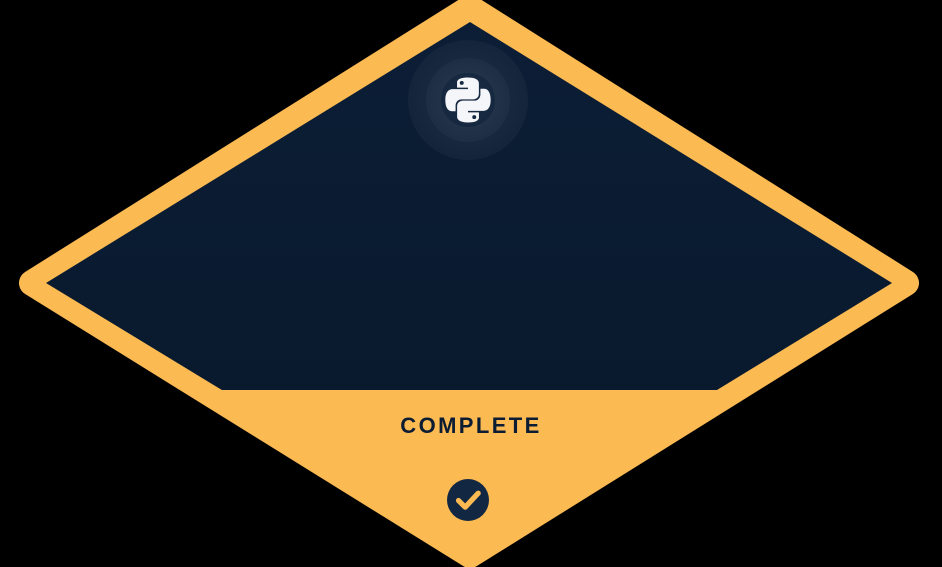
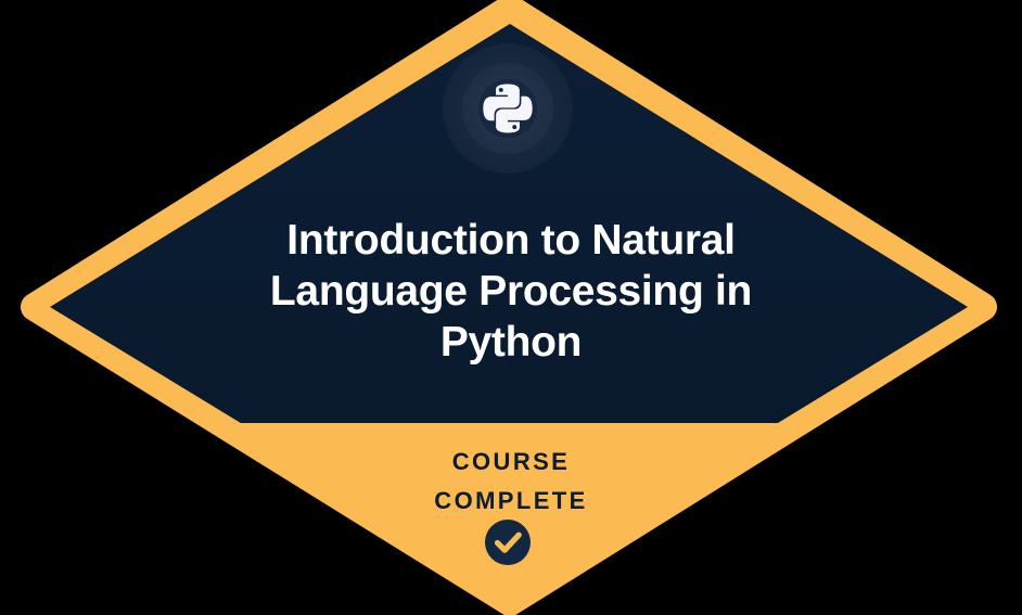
+ Introduction to Natural Language Processing in Python
+ COURSE
  COMPLETE
